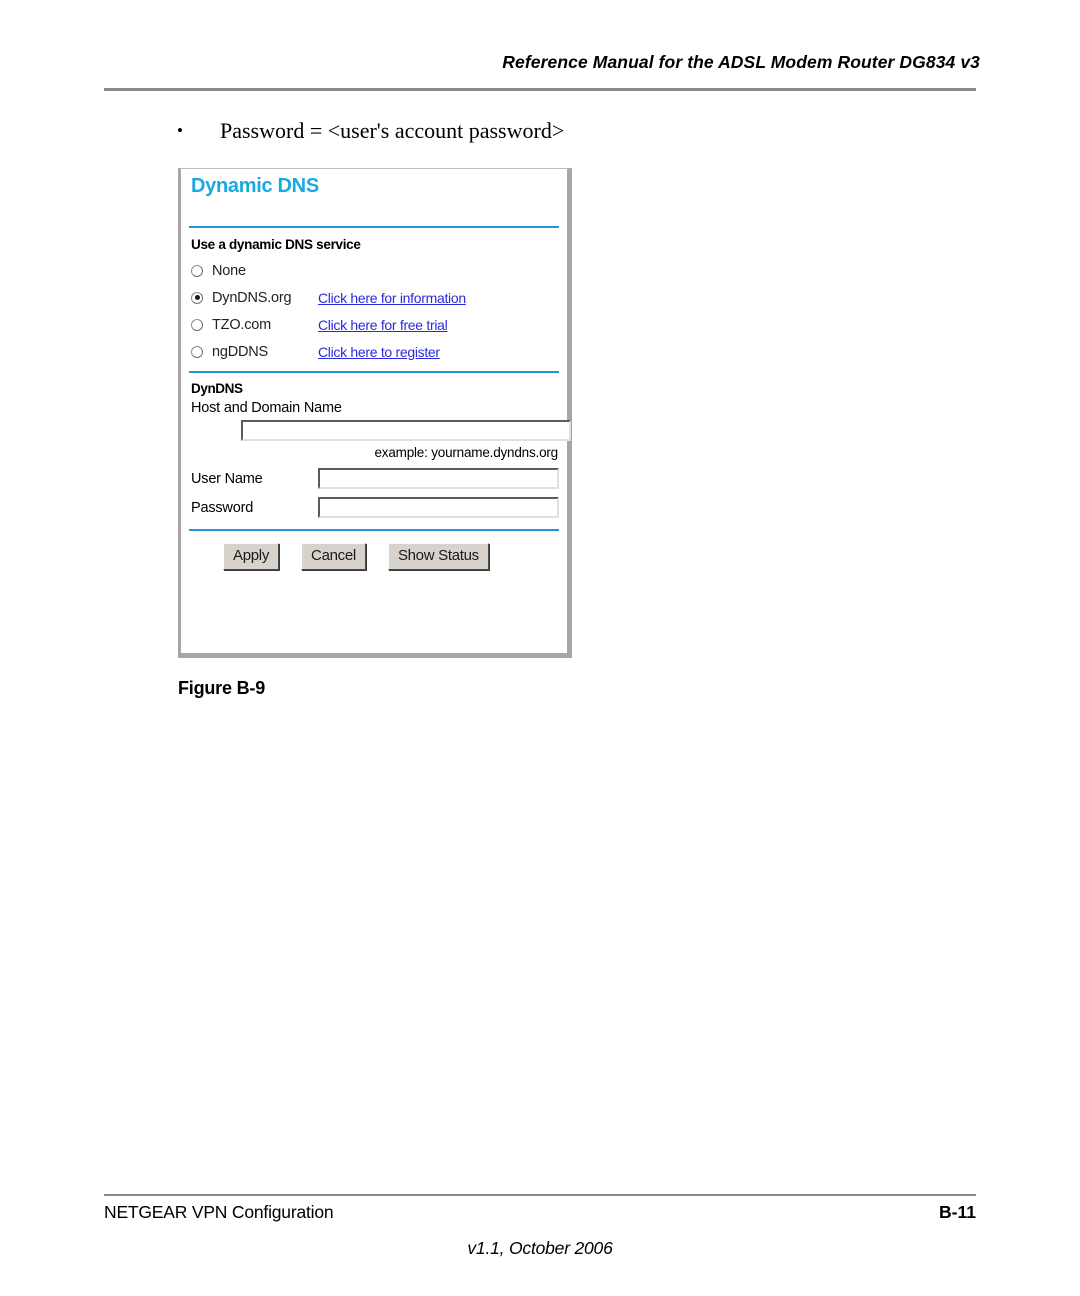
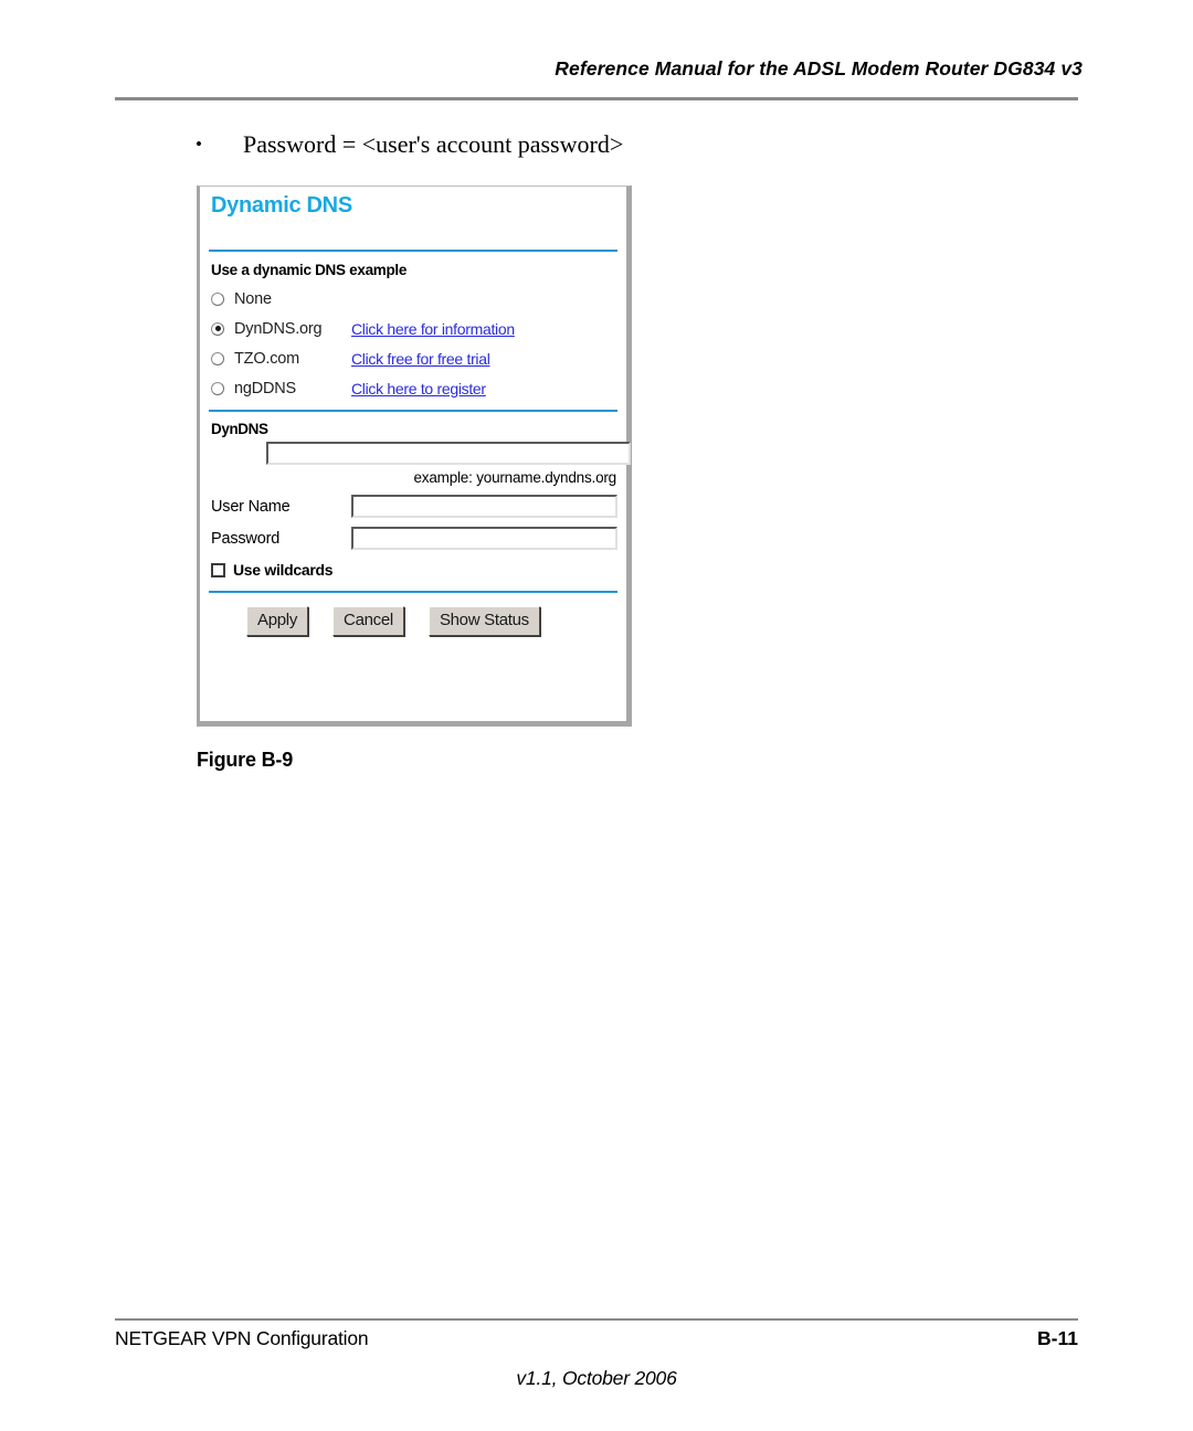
  Reference Manual for the ADSL Modem Router DG834 v3
  •
  Password = <user's account password>
  Dynamic DNS
- Use a dynamic DNS service
+ Use a dynamic DNS example
  None
  DynDNS.org
  Click here for information
  TZO.com
- Click here for free trial
+ Click free for free trial
  ngDDNS
  Click here to register
  DynDNS
- Host and Domain Name
  example: yourname.dyndns.org
  User Name
  Password
+ Use wildcards
  Apply
  Cancel
  Show Status
  Figure B-9
  NETGEAR VPN Configuration
  B-11
  v1.1, October 2006
